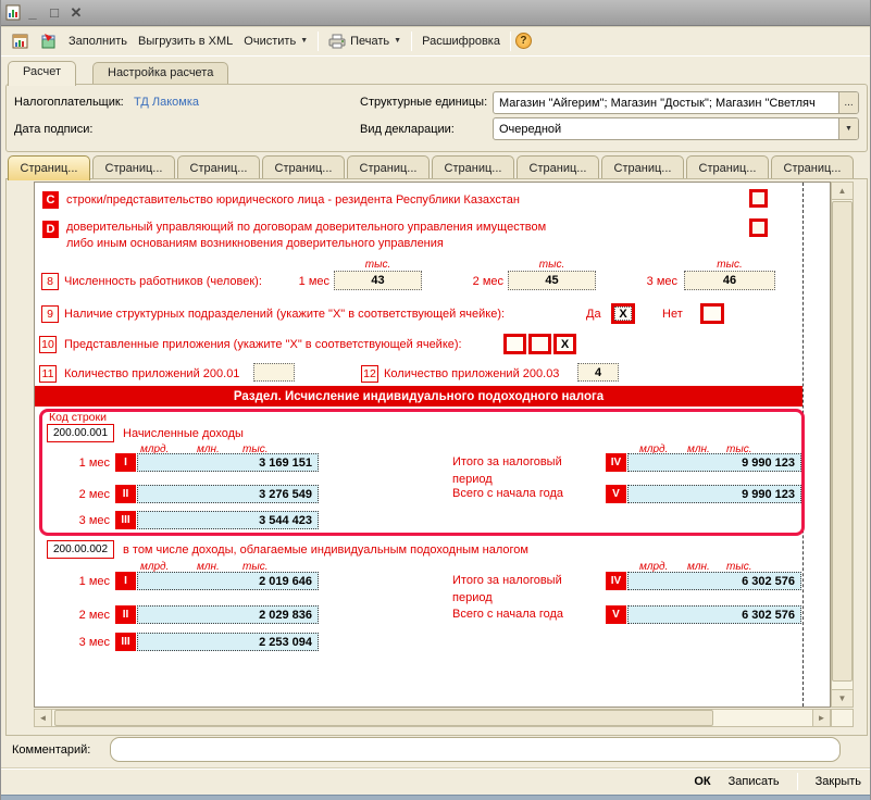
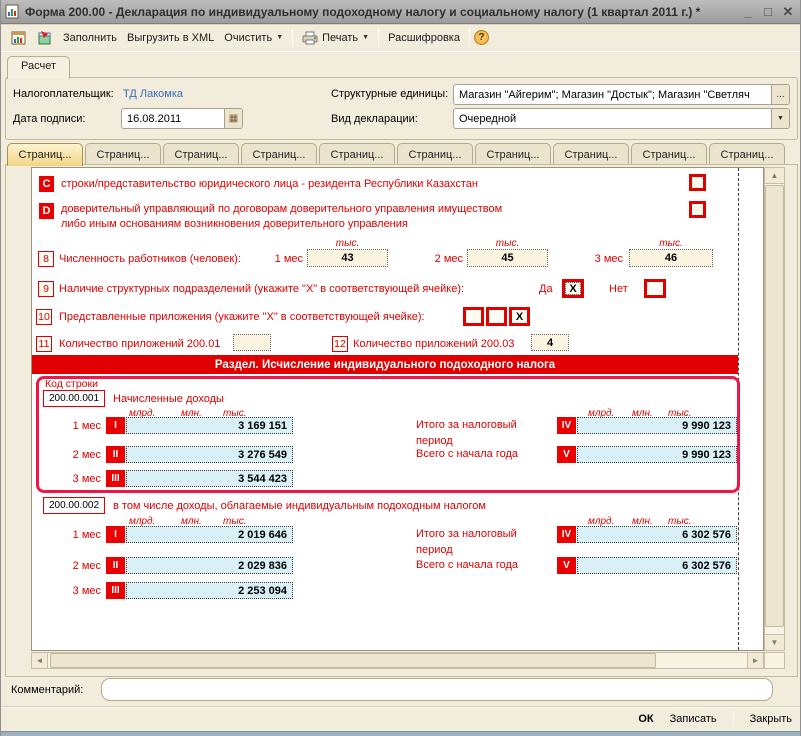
+ Форма 200.00 - Декларация по индивидуальному подоходному налогу и социальному налогу (1 квартал 2011 г.) *
  _
  □
  ✕
  Заполнить
  Выгрузить в XML
  Очистить
  Печать
  Расшифровка
  ?
  Расчет
- Настройка расчета
  Налогоплательщик:
  ТД Лакомка
  Структурные единицы:
  Магазин "Айгерим"; Магазин "Достык"; Магазин "Светляч
  ...
  Дата подписи:
+ 16.08.2011
+ ▦
  Вид декларации:
  Очередной
  Страниц...
  Страниц...
  Страниц...
  Страниц...
  Страниц...
  Страниц...
  Страниц...
  Страниц...
  Страниц...
  Страниц...
  C
  строки/представительство юридического лица - резидента Республики Казахстан
  D
  доверительный управляющий по договорам доверительного управления имуществом
  либо иным основаниям возникновения доверительного управления
  тыс.
  тыс.
  тыс.
  8
  Численность работников (человек):
  1 мес
  43
  2 мес
  45
  3 мес
  46
  9
  Наличие структурных подразделений (укажите "X" в соответствующей ячейке):
  Да
  X
  Нет
  10
  Представленные приложения (укажите "X" в соответствующей ячейке):
  X
  11
  Количество приложений 200.01
  12
  Количество приложений 200.03
  4
  Раздел. Исчисление индивидуального подоходного налога
  Код строки
  200.00.001
  Начисленные доходы
  млрд.
  млн.
  тыс.
  млрд.
  млн.
  тыс.
  1 мес
  I
  3 169 151
  Итого за налоговый
  период
  IV
  9 990 123
  2 мес
  II
  3 276 549
  Всего с начала года
  V
  9 990 123
  3 мес
  III
  3 544 423
  200.00.002
  в том числе доходы, облагаемые индивидуальным подоходным налогом
  млрд.
  млн.
  тыс.
  млрд.
  млн.
  тыс.
  1 мес
  I
  2 019 646
  Итого за налоговый
  период
  IV
  6 302 576
  2 мес
  II
  2 029 836
  Всего с начала года
  V
  6 302 576
  3 мес
  III
  2 253 094
  ▲
  ▼
  ◄
  ►
  Комментарий:
  ОК
  Записать
  Закрыть
